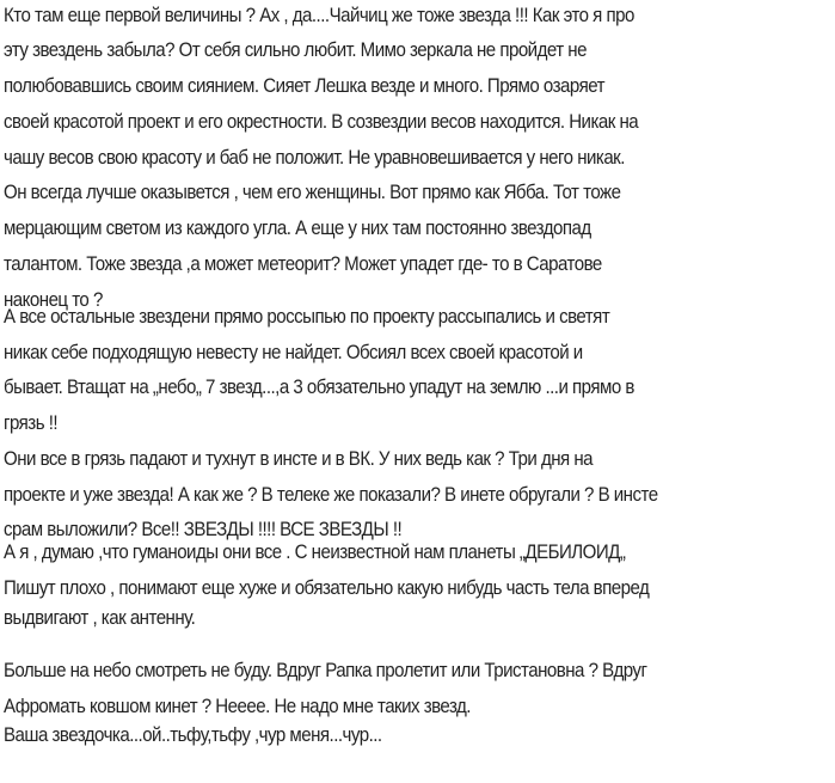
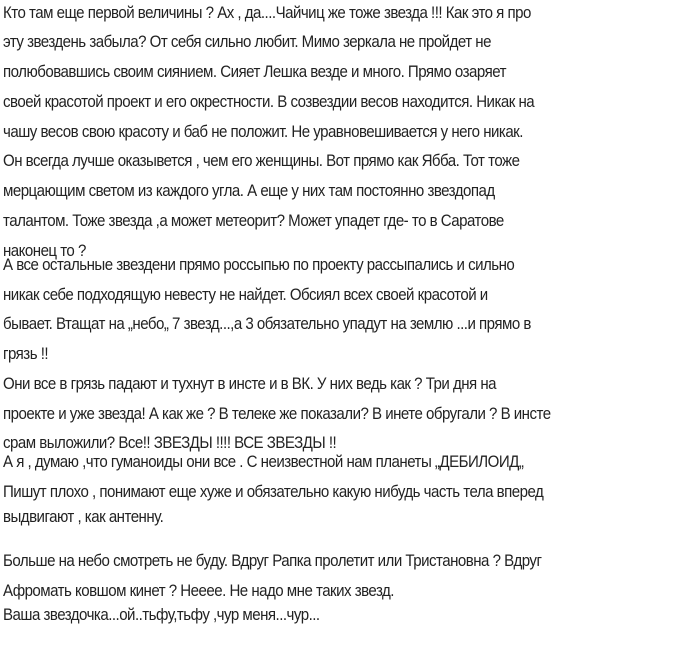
  Кто там еще первой величины ? Ах , да....Чайчиц же тоже звезда !!! Как это я про
  эту звездень забыла? От себя сильно любит. Мимо зеркала не пройдет не
  полюбовавшись своим сиянием. Сияет Лешка везде и много. Прямо озаряет
  своей красотой проект и его окрестности. В созвездии весов находится. Никак на
  чашу весов свою красоту и баб не положит. Не уравновешивается у него никак.
  Он всегда лучше оказывется , чем его женщины. Вот прямо как Ябба. Тот тоже
  мерцающим светом из каждого угла. А еще у них там постоянно звездопад
  талантом. Тоже звезда ,а может метеорит? Может упадет где- то в Саратове
  наконец то ?
- А все остальные звездени прямо россыпью по проекту рассыпались и светят
+ А все остальные звездени прямо россыпью по проекту рассыпались и сильно
  никак себе подходящую невесту не найдет. Обсиял всех своей красотой и
  бывает. Втащат на „небо„ 7 звезд...,а 3 обязательно упадут на землю ...и прямо в
  грязь !!
  Они все в грязь падают и тухнут в инсте и в ВК. У них ведь как ? Три дня на
  проекте и уже звезда! А как же ? В телеке же показали? В инете обругали ? В инсте
  срам выложили? Все!! ЗВЕЗДЫ !!!! ВСЕ ЗВЕЗДЫ !!
  А я , думаю ,что гуманоиды они все . С неизвестной нам планеты „ДЕБИЛОИД„
  Пишут плохо , понимают еще хуже и обязательно какую нибудь часть тела вперед
  выдвигают , как антенну.
  Больше на небо смотреть не буду. Вдруг Рапка пролетит или Тристановна ? Вдруг
  Афромать ковшом кинет ? Неееe. Не надо мне таких звезд.
  Ваша звездочка...ой..тьфу,тьфу ,чур меня...чур...
